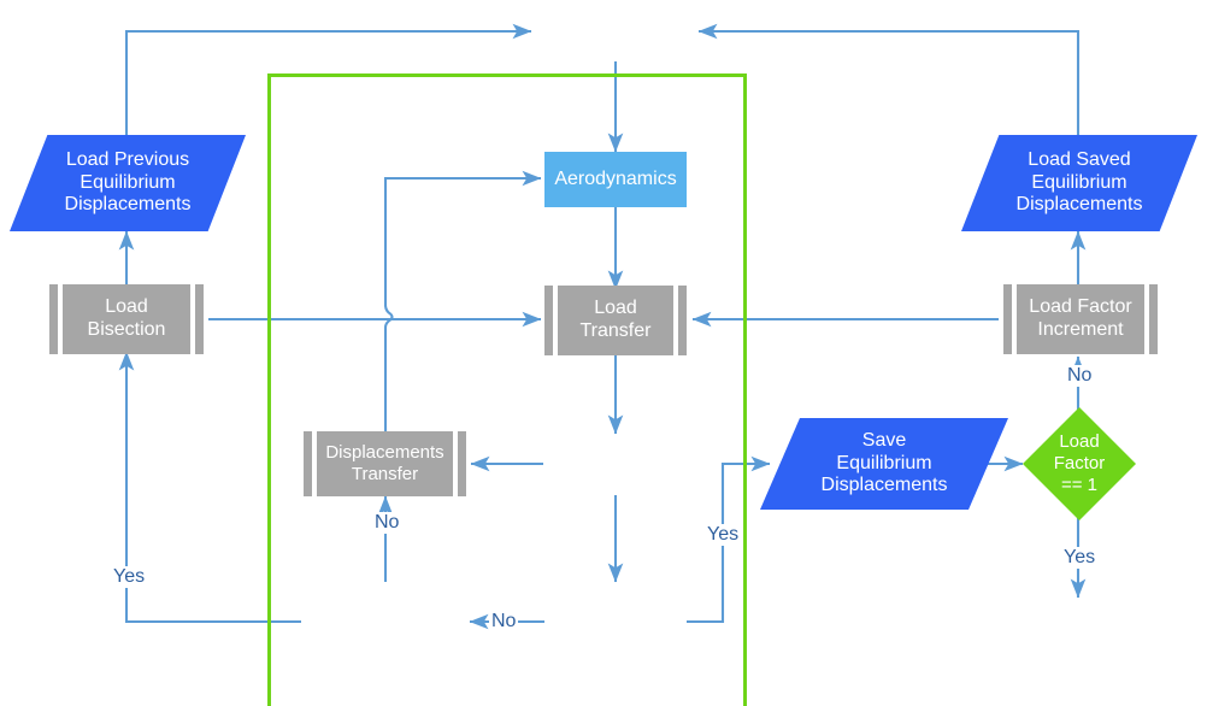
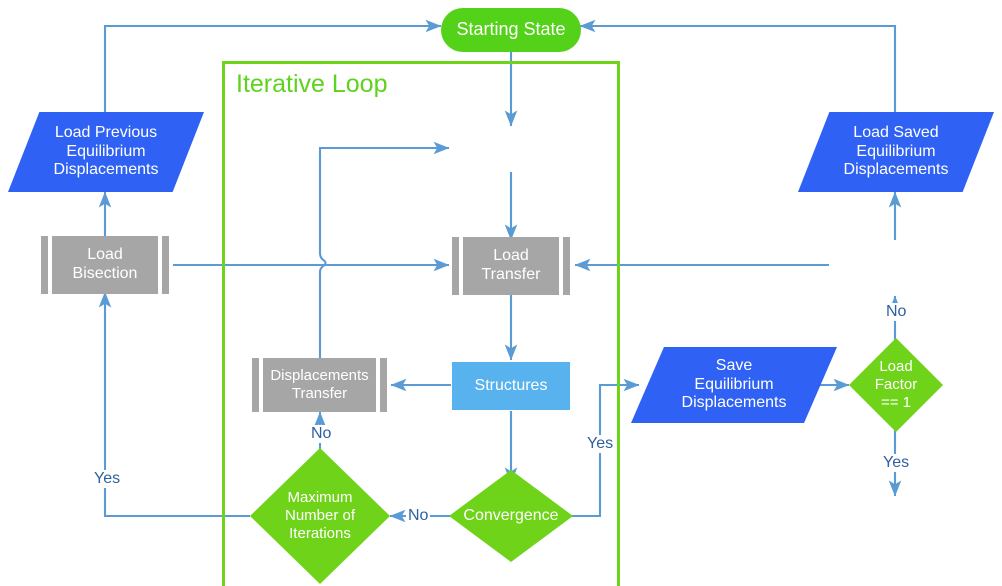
+ Iterative Loop
+ Starting State
  Load Previous
  Equilibrium
  Displacements
  Load Saved
  Equilibrium
  Displacements
  Load
  Bisection
- Load Factor
- Increment
- Aerodynamics
  Load
  Transfer
  Displacements
  Transfer
+ Structures
+ Maximum
+ Number of
+ Iterations
+ Convergence
  Save
  Equilibrium
  Displacements
  Load
  Factor
  == 1
  Yes
  No
  No
  Yes
  No
  Yes
